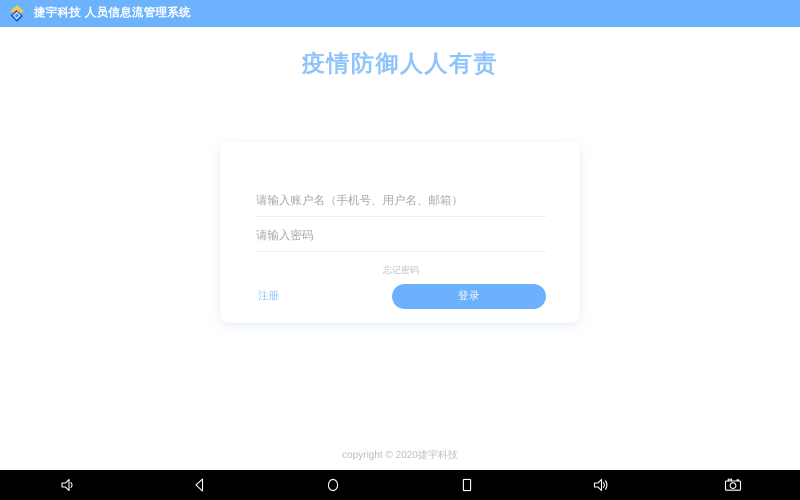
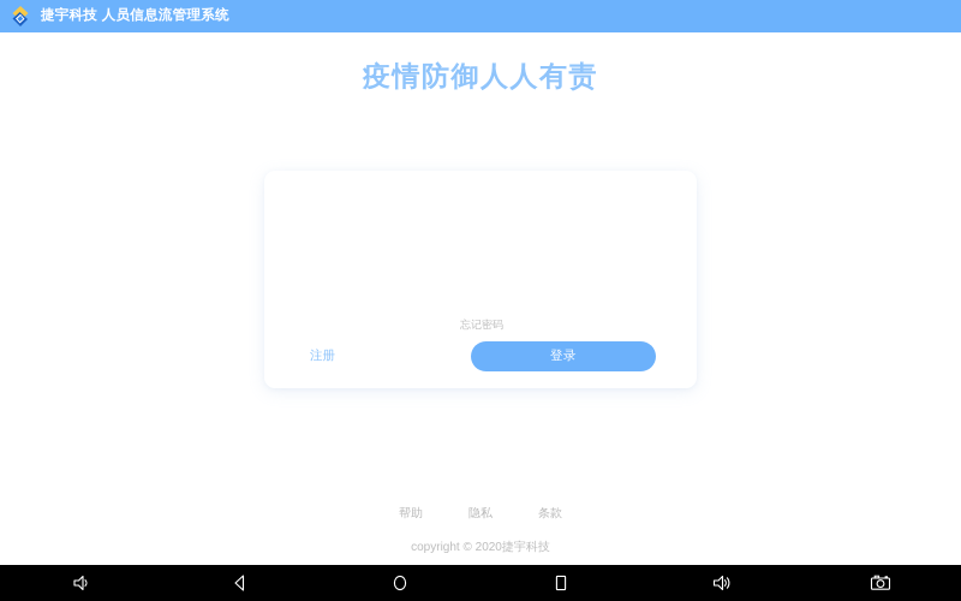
  捷宇科技 人员信息流管理系统
  疫情防御人人有责
- 请输入账户名（手机号、用户名、邮箱）
- 请输入密码
  忘记密码
  注册
  登录
+ 帮助
+ 隐私
+ 条款
  copyright © 2020捷宇科技
